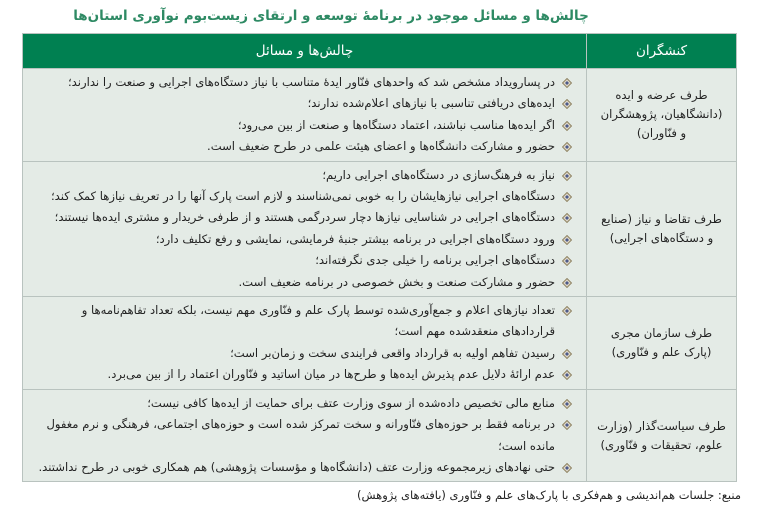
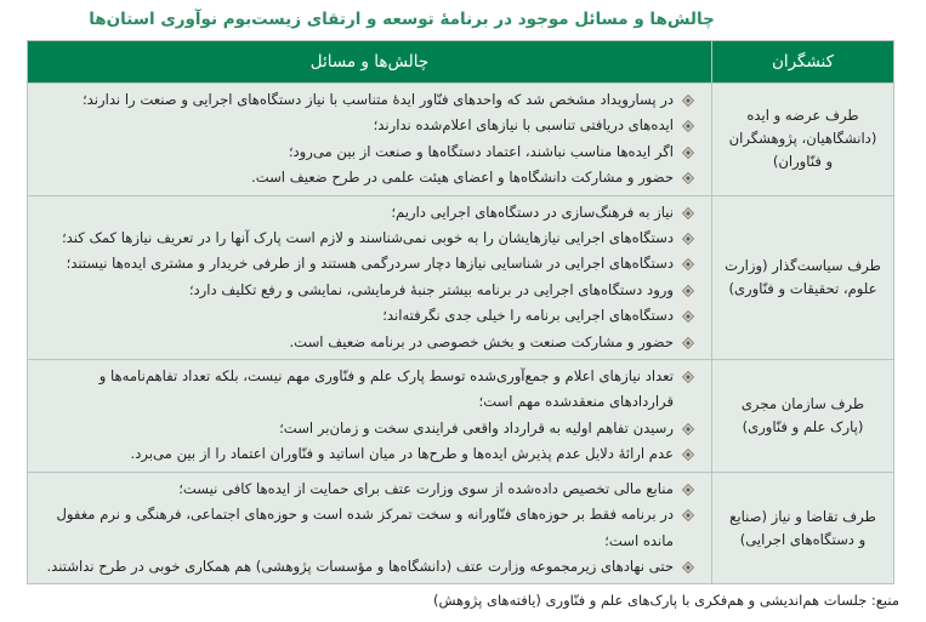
  چالش‌ها و مسائل موجود در برنامهٔ توسعه و ارتقای زیست‌بوم نوآوری استان‌ها
  کنشگران	چالشها و مسائل
  طرف عرضه و ایده (دانشگاهیان، پژوهشگران و فنّاوران)	در پسارویداد مشخص شد که واحدهای فنّاور ایدهٔ متناسب با نیاز دستگاه‌های اجرایی و صنعت را ندارند؛ ایده‌های دریافتی تناسبی با نیازهای اعلام‌شده ندارند؛ اگر ایده‌ها مناسب نباشند، اعتماد دستگاه‌ها و صنعت از بین می‌رود؛ حضور و مشارکت دانشگاه‌ها و اعضای هیئت علمی در طرح ضعیف است.
- طرف تقاضا و نیاز (صنایع و دستگاه‌های اجرایی)	نیاز به فرهنگ‌سازی در دستگاه‌های اجرایی داریم؛ دستگاه‌های اجرایی نیازهایشان را به خوبی نمی‌شناسند و لازم است پارک آنها را در تعریف نیازها کمک کند؛ دستگاه‌های اجرایی در شناسایی نیازها دچار سردرگمی هستند و از طرفی خریدار و مشتری ایده‌ها نیستند؛ ورود دستگاه‌های اجرایی در برنامه بیشتر جنبهٔ فرمایشی، نمایشی و رفع تکلیف دارد؛ دستگاه‌های اجرایی برنامه را خیلی جدی نگرفته‌اند؛ حضور و مشارکت صنعت و بخش خصوصی در برنامه ضعیف است.
+ طرف سیاست‌گذار (وزارت علوم، تحقیقات و فنّاوری)	نیاز به فرهنگ‌سازی در دستگاه‌های اجرایی داریم؛ دستگاه‌های اجرایی نیازهایشان را به خوبی نمی‌شناسند و لازم است پارک آنها را در تعریف نیازها کمک کند؛ دستگاه‌های اجرایی در شناسایی نیازها دچار سردرگمی هستند و از طرفی خریدار و مشتری ایده‌ها نیستند؛ ورود دستگاه‌های اجرایی در برنامه بیشتر جنبهٔ فرمایشی، نمایشی و رفع تکلیف دارد؛ دستگاه‌های اجرایی برنامه را خیلی جدی نگرفته‌اند؛ حضور و مشارکت صنعت و بخش خصوصی در برنامه ضعیف است.
  طرف سازمان مجری (پارک علم و فنّاوری)	تعداد نیازهای اعلام و جمع‌آوری‌شده توسط پارک علم و فنّاوری مهم نیست، بلکه تعداد تفاهم‌نامه‌ها و قراردادهای منعقدشده مهم است؛ رسیدن تفاهم اولیه به قرارداد واقعی فرایندی سخت و زمان‌بر است؛ عدم ارائهٔ دلایل عدم پذیرش ایده‌ها و طرح‌ها در میان اساتید و فنّاوران اعتماد را از بین می‌برد.
- طرف سیاست‌گذار (وزارت علوم، تحقیقات و فنّاوری)	منابع مالی تخصیص داده‌شده از سوی وزارت عتف برای حمایت از ایده‌ها کافی نیست؛ در برنامه فقط بر حوزه‌های فنّاورانه و سخت تمرکز شده است و حوزه‌های اجتماعی، فرهنگی و نرم مغفول مانده است؛ حتی نهادهای زیرمجموعه وزارت عتف (دانشگاه‌ها و مؤسسات پژوهشی) هم همکاری خوبی در طرح نداشتند.
+ طرف تقاضا و نیاز (صنایع و دستگاه‌های اجرایی)	منابع مالی تخصیص داده‌شده از سوی وزارت عتف برای حمایت از ایده‌ها کافی نیست؛ در برنامه فقط بر حوزه‌های فنّاورانه و سخت تمرکز شده است و حوزه‌های اجتماعی، فرهنگی و نرم مغفول مانده است؛ حتی نهادهای زیرمجموعه وزارت عتف (دانشگاه‌ها و مؤسسات پژوهشی) هم همکاری خوبی در طرح نداشتند.
  منبع: جلسات هم‌اندیشی و هم‌فکری با پارک‌های علم و فنّاوری (یافته‌های پژوهش)
